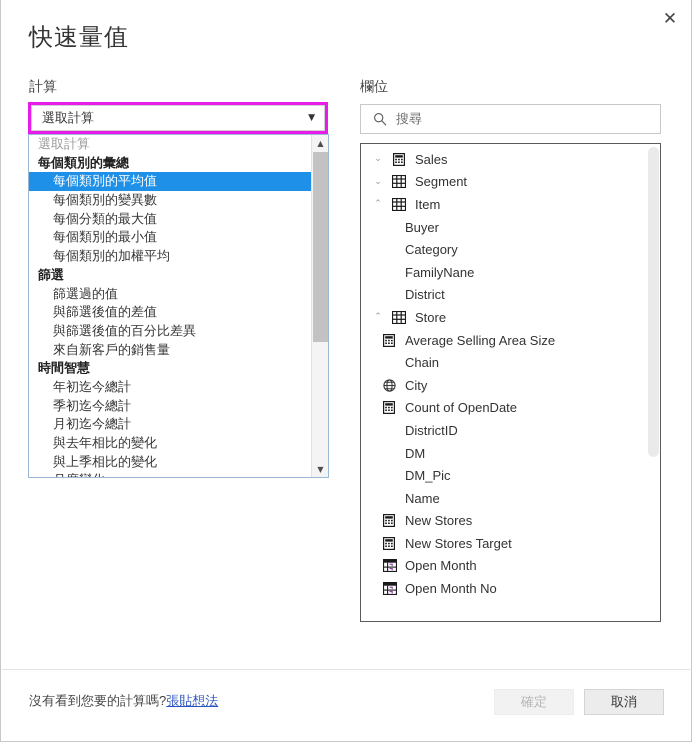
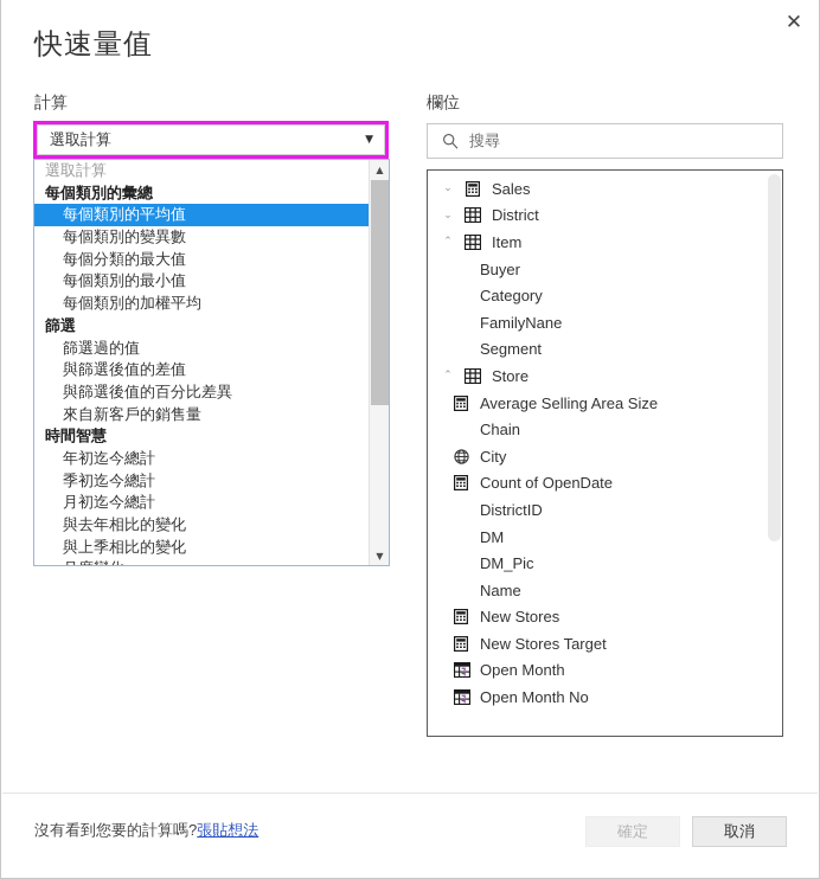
  ✕
  快速量值
  計算
  欄位
  選取計算
  ▼
  選取計算
  每個類別的彙總
  每個類別的平均值
  每個類別的變異數
  每個分類的最大值
  每個類別的最小值
  每個類別的加權平均
  篩選
  篩選過的值
  與篩選後值的差值
  與篩選後值的百分比差異
  來自新客戶的銷售量
  時間智慧
  年初迄今總計
  季初迄今總計
  月初迄今總計
  與去年相比的變化
  與上季相比的變化
  ▲
  ▼
  搜尋
  ⌄
  Sales
  ⌄
- Segment
+ District
  ⌃
  Item
  Buyer
  Category
  FamilyNane
- District
+ Segment
  ⌃
  Store
  Average Selling Area Size
  Chain
  City
  Count of OpenDate
  DistrictID
  DM
  DM_Pic
  Name
  New Stores
  New Stores Target
  Open Month
  Open Month No
  沒有看到您要的計算嗎?張貼想法
  確定
  取消
